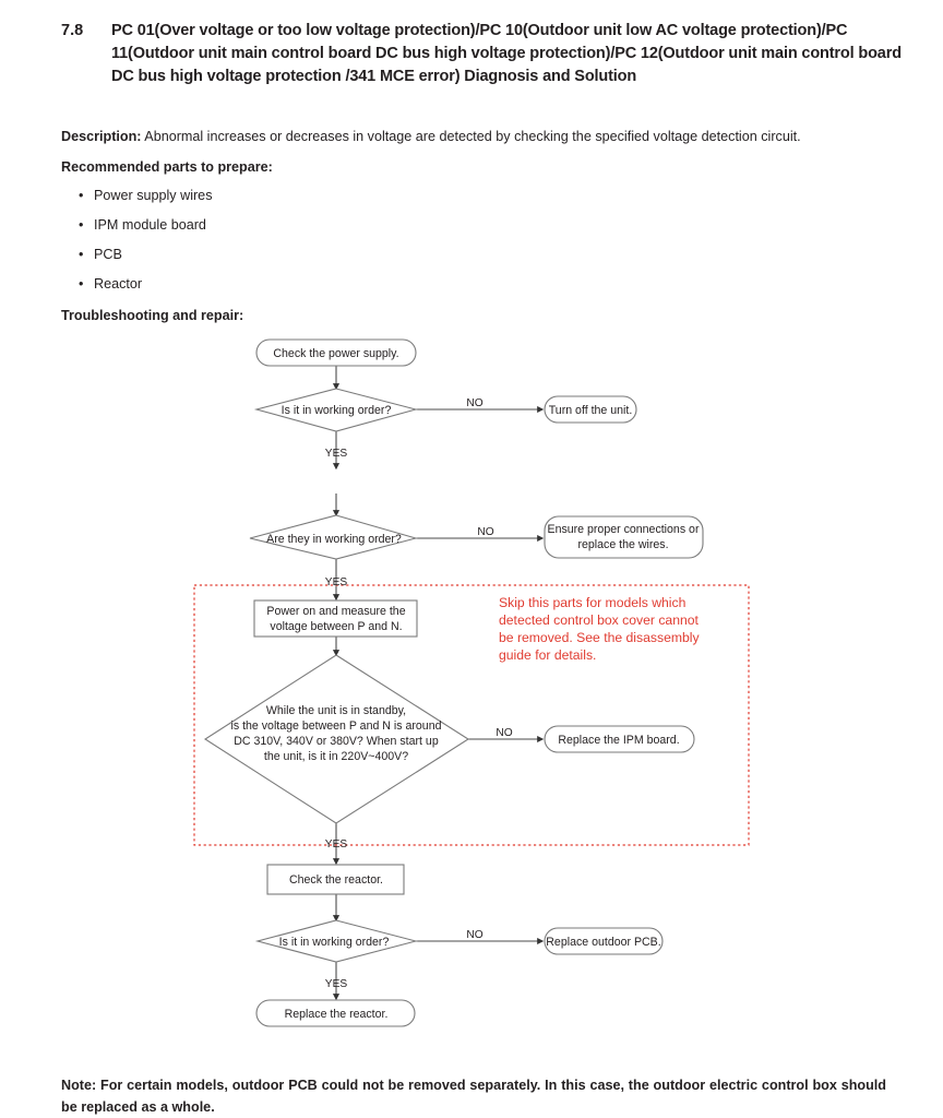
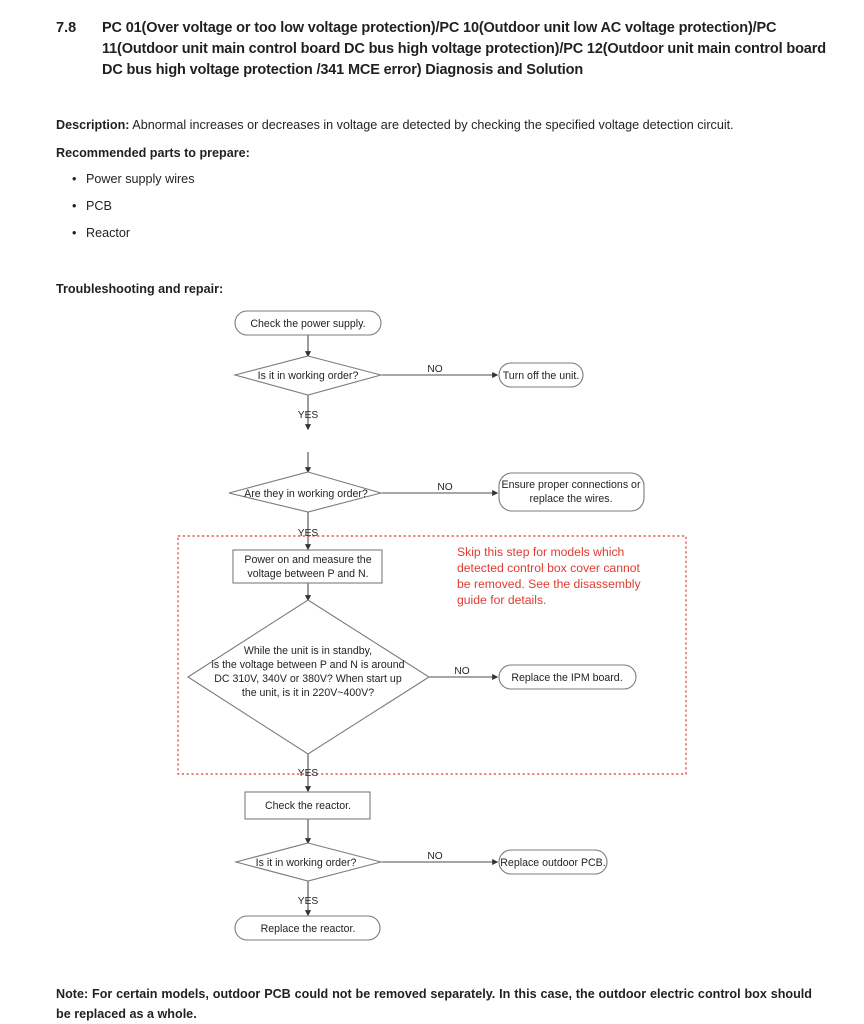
  7.8
  PC 01(Over voltage or too low voltage protection)/PC 10(Outdoor unit low AC voltage protection)/PC 11(Outdoor unit main control board DC bus high voltage protection)/PC 12(Outdoor unit main control board DC bus high voltage protection /341 MCE error) Diagnosis and Solution
  Description: Abnormal increases or decreases in voltage are detected by checking the specified voltage detection circuit.
  Recommended parts to prepare:
  Power supply wires
- IPM module board
  PCB
  Reactor
  Troubleshooting and repair:
  Check the power supply.
  Is it in working order?
  NO
  YES
  Turn off the unit.
  Are they in working order?
  NO
  YES
  Ensure proper connections or
  replace the wires.
  Power on and measure the
  voltage between P and N.
- Skip this parts for models which
+ Skip this step for models which
  detected control box cover cannot
  be removed. See the disassembly
  guide for details.
  While the unit is in standby,
  is the voltage between P and N is around
  DC 310V, 340V or 380V? When start up
  the unit, is it in 220V~400V?
  NO
  YES
  Replace the IPM board.
  Check the reactor.
  Is it in working order?
  NO
  YES
  Replace outdoor PCB.
  Replace the reactor.
  Note: For certain models, outdoor PCB could not be removed separately. In this case, the outdoor electric control box should be replaced as a whole.
